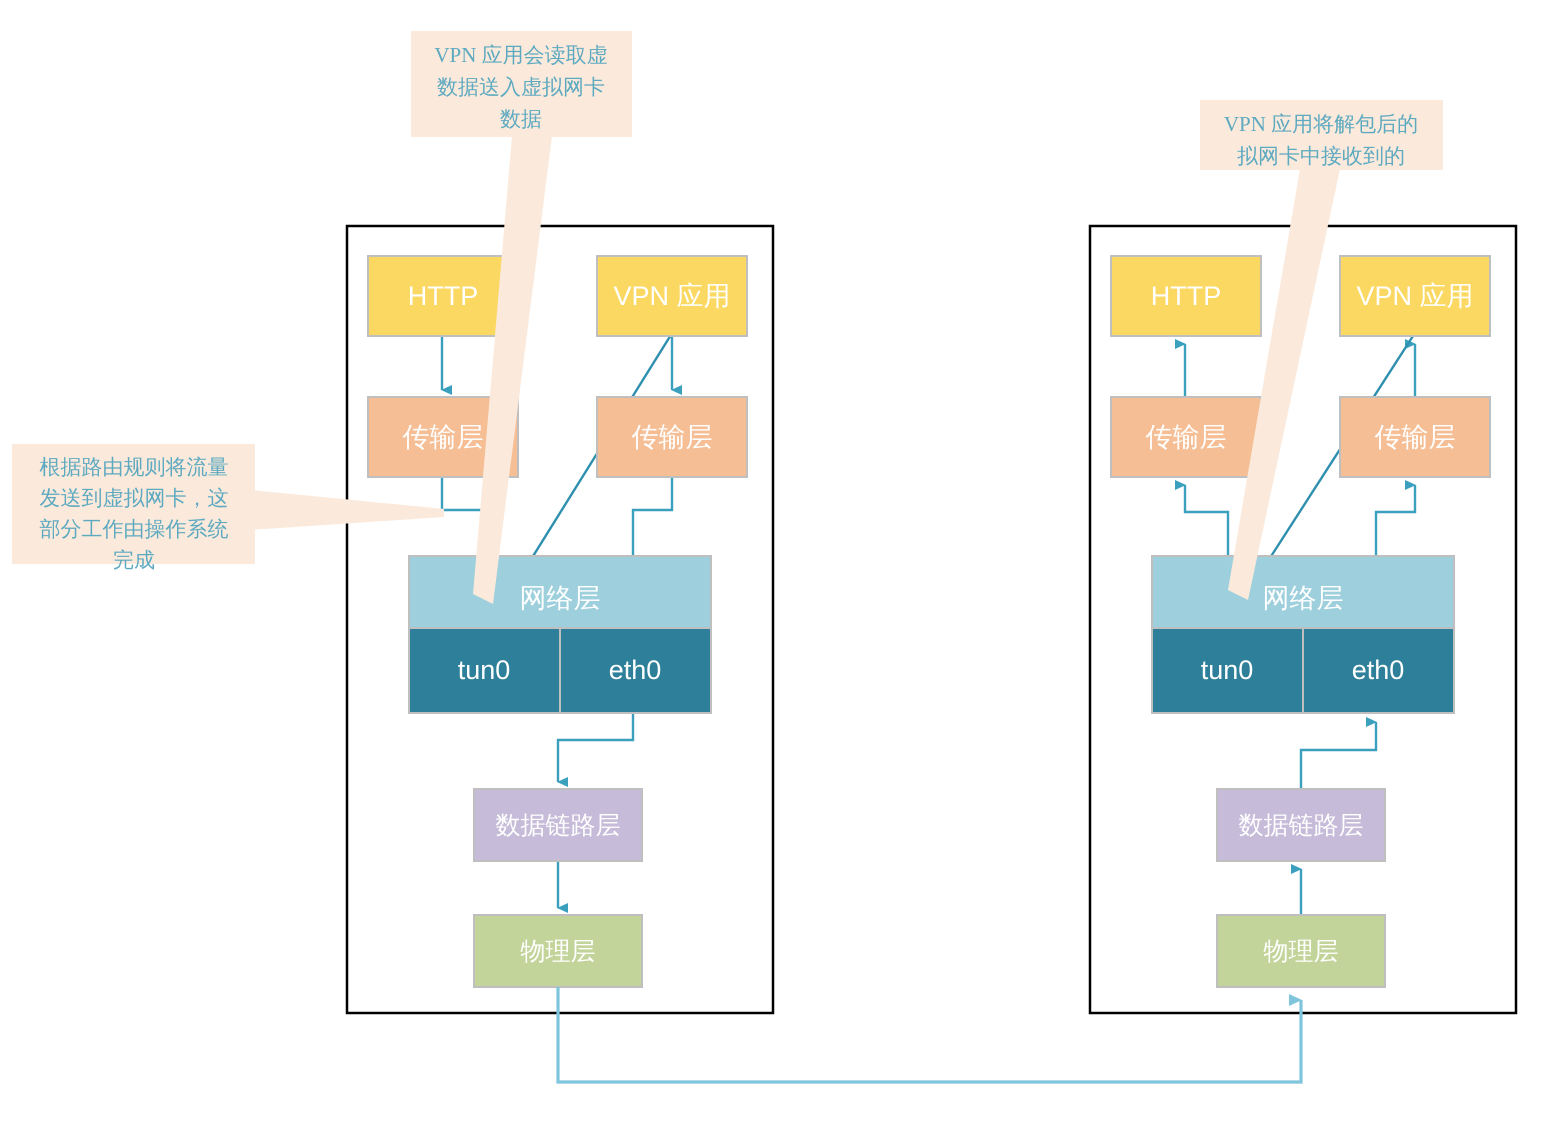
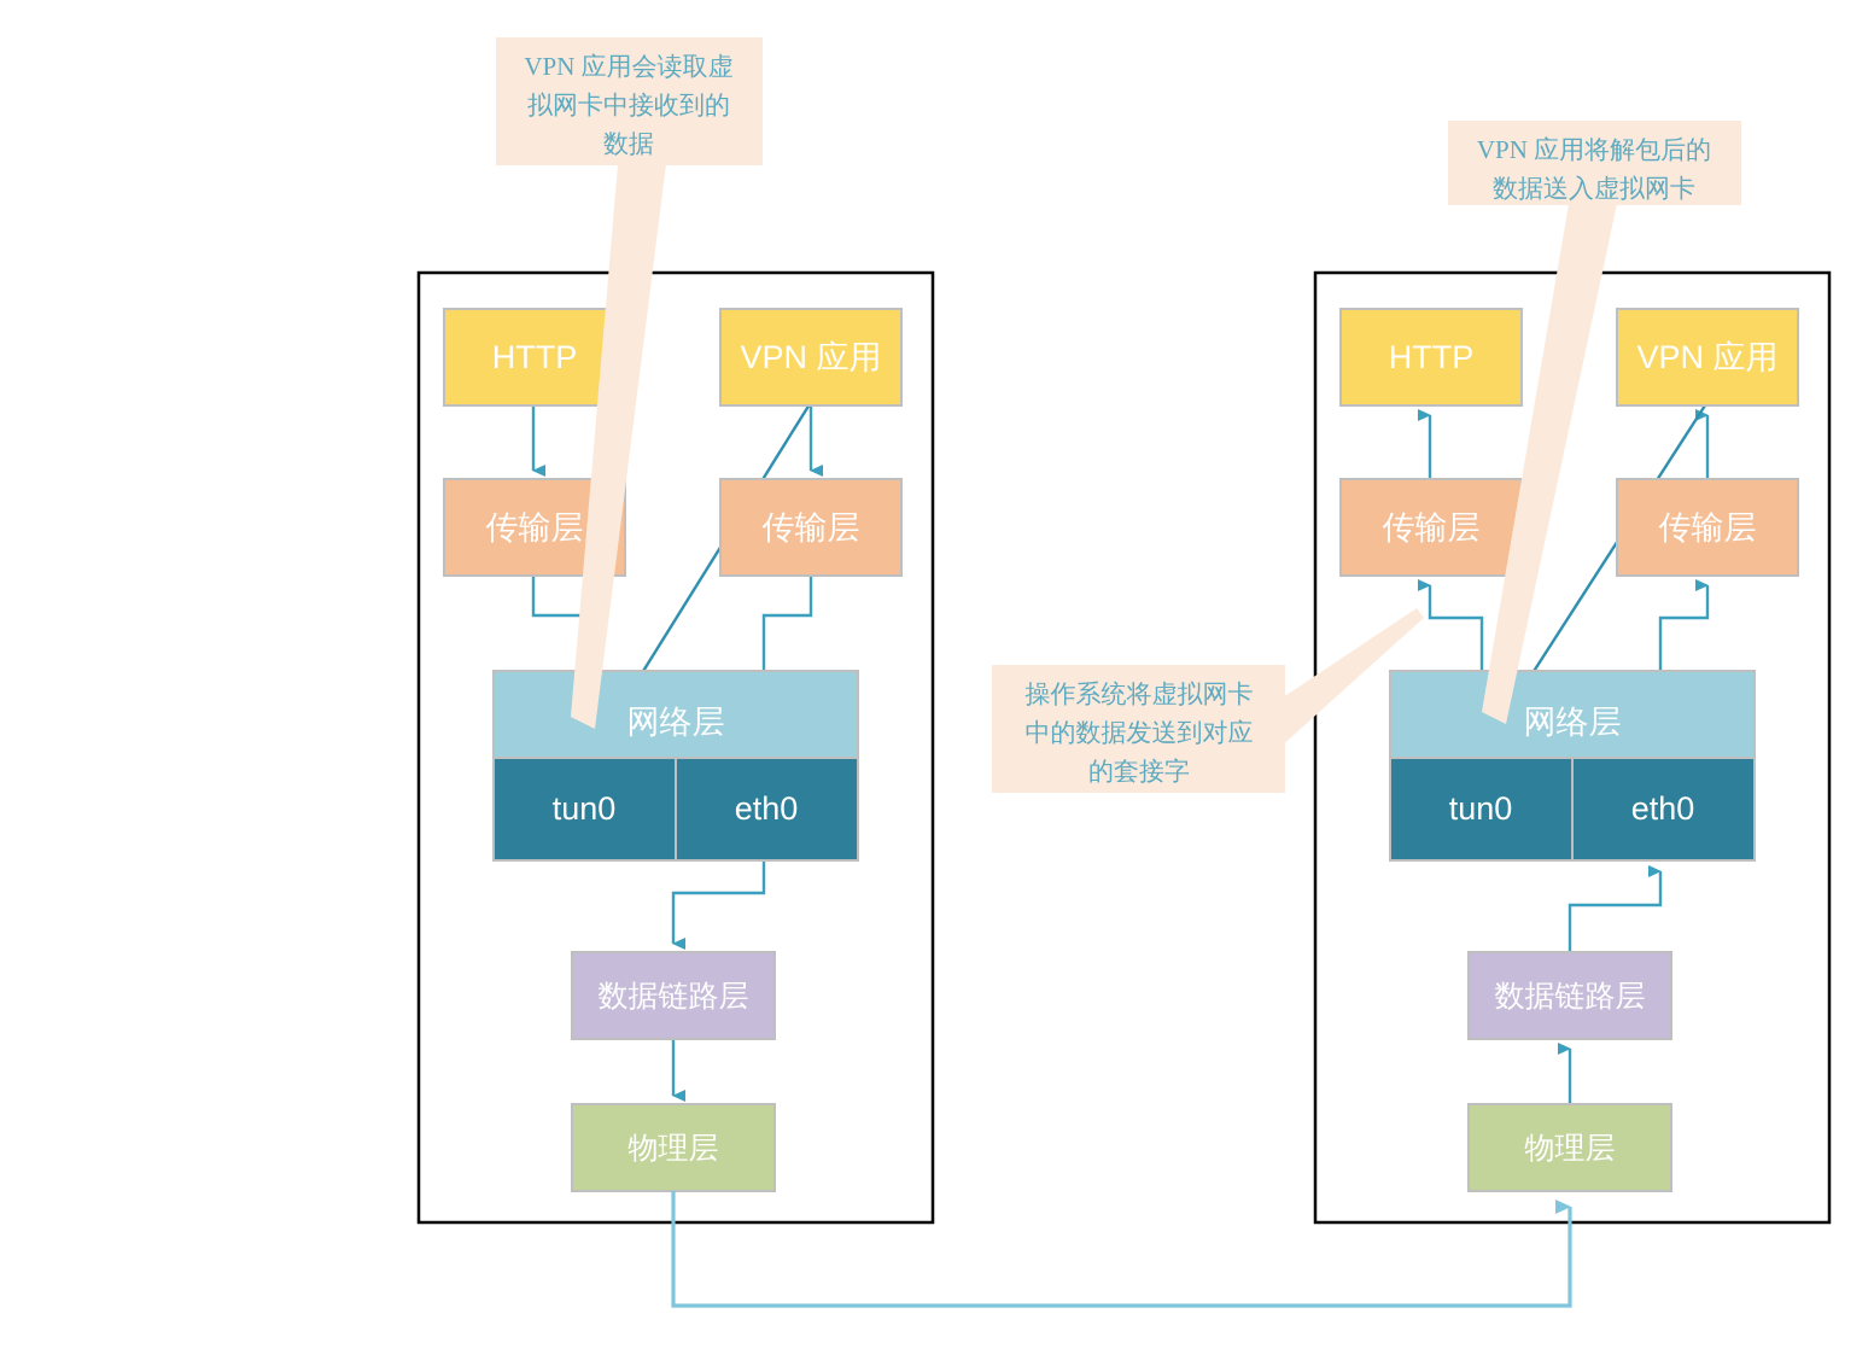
  HTTP
  VPN 应用
  传输层
  传输层
  网络层
  tun0
  eth0
  数据链路层
  物理层
  HTTP
  VPN 应用
  传输层
  传输层
  网络层
  tun0
  eth0
  数据链路层
  物理层
  VPN 应用会读取虚
- 数据送入虚拟网卡
+ 拟网卡中接收到的
  数据
- 根据路由规则将流量
- 发送到虚拟网卡，这
- 部分工作由操作系统
- 完成
  VPN 应用将解包后的
- 拟网卡中接收到的
+ 数据送入虚拟网卡
+ 操作系统将虚拟网卡
+ 中的数据发送到对应
+ 的套接字
